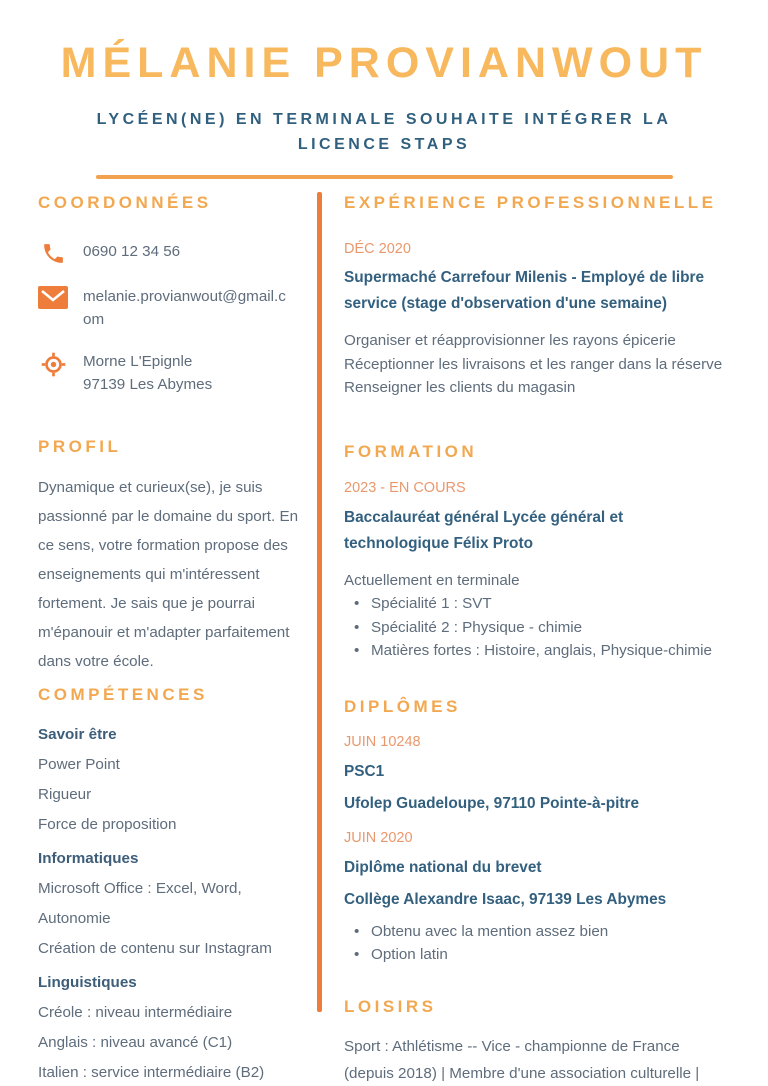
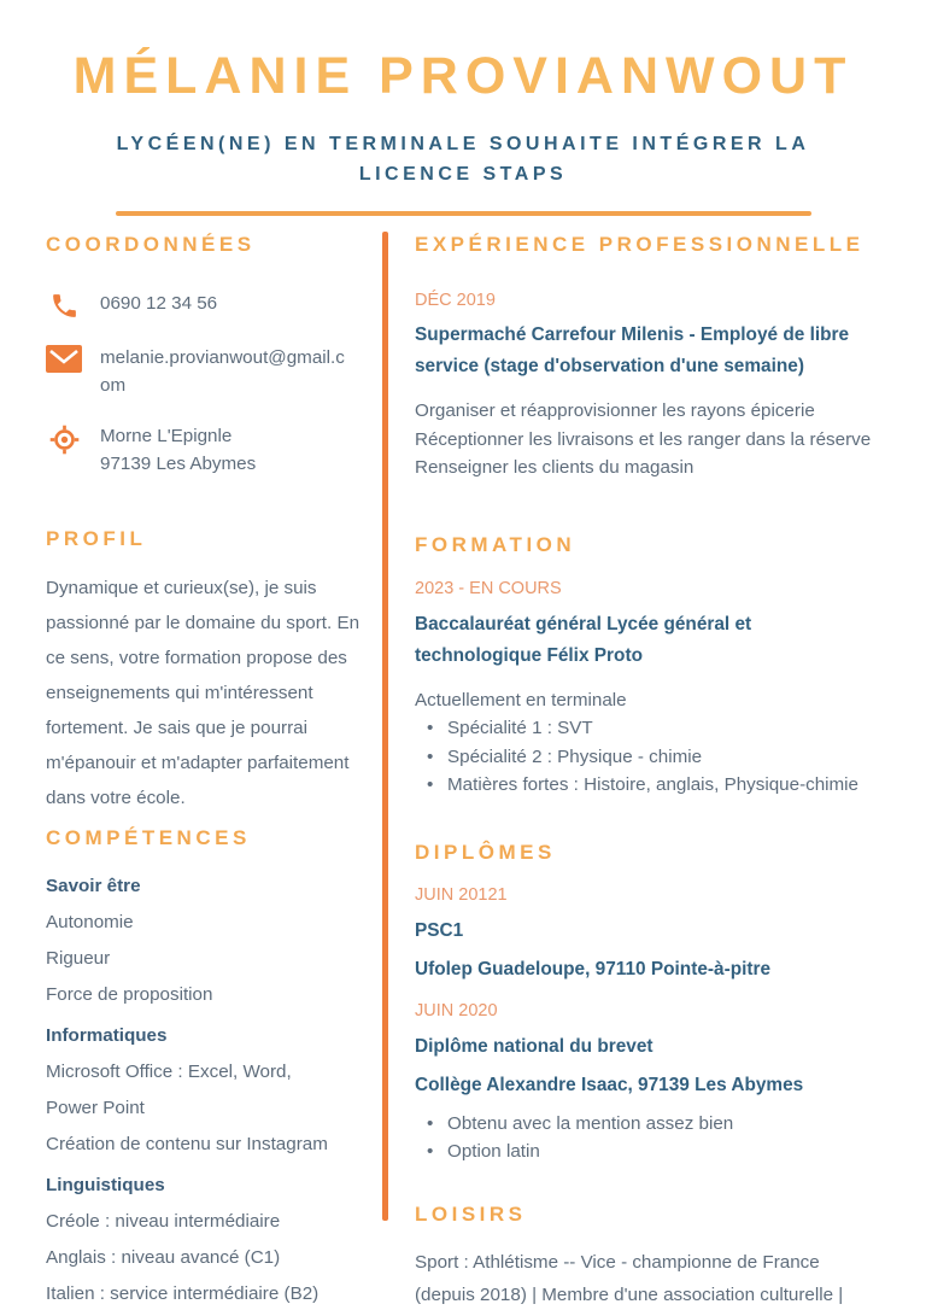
  MÉLANIE PROVIANWOUT
  LYCÉEN(NE) EN TERMINALE SOUHAITE INTÉGRER LA LICENCE STAPS
  COORDONNÉES
  0690 12 34 56
  melanie.provianwout@gmail.com
  Morne L'Epignle
  97139 Les Abymes
  PROFIL
  Dynamique et curieux(se), je suis passionné par le domaine du sport. En ce sens, votre formation propose des enseignements qui m'intéressent fortement. Je sais que je pourrai m'épanouir et m'adapter parfaitement dans votre école.
  COMPÉTENCES
  Savoir être
- Power Point
+ Autonomie
  Rigueur
  Force de proposition
  Informatiques
  Microsoft Office : Excel, Word,
- Autonomie
+ Power Point
  Création de contenu sur Instagram
  Linguistiques
  Créole : niveau intermédiaire
  Anglais : niveau avancé (C1)
  Italien : service intermédiaire (B2)
  EXPÉRIENCE PROFESSIONNELLE
- DÉC 2020
+ DÉC 2019
  Supermaché Carrefour Milenis - Employé de libre service (stage d'observation d'une semaine)
  Organiser et réapprovisionner les rayons épicerie
  Réceptionner les livraisons et les ranger dans la réserve
  Renseigner les clients du magasin
  FORMATION
  2023 - EN COURS
  Baccalauréat général Lycée général et technologique Félix Proto
  Actuellement en terminale
  Spécialité 1 : SVT
  Spécialité 2 : Physique - chimie
  Matières fortes : Histoire, anglais, Physique-chimie
  DIPLÔMES
- JUIN 10248
+ JUIN 20121
  PSC1
  Ufolep Guadeloupe, 97110 Pointe-à-pitre
  JUIN 2020
  Diplôme national du brevet
  Collège Alexandre Isaac, 97139 Les Abymes
  Obtenu avec la mention assez bien
  Option latin
  LOISIRS
  Sport : Athlétisme -- Vice - championne de France (depuis 2018) | Membre d'une association culturelle |
